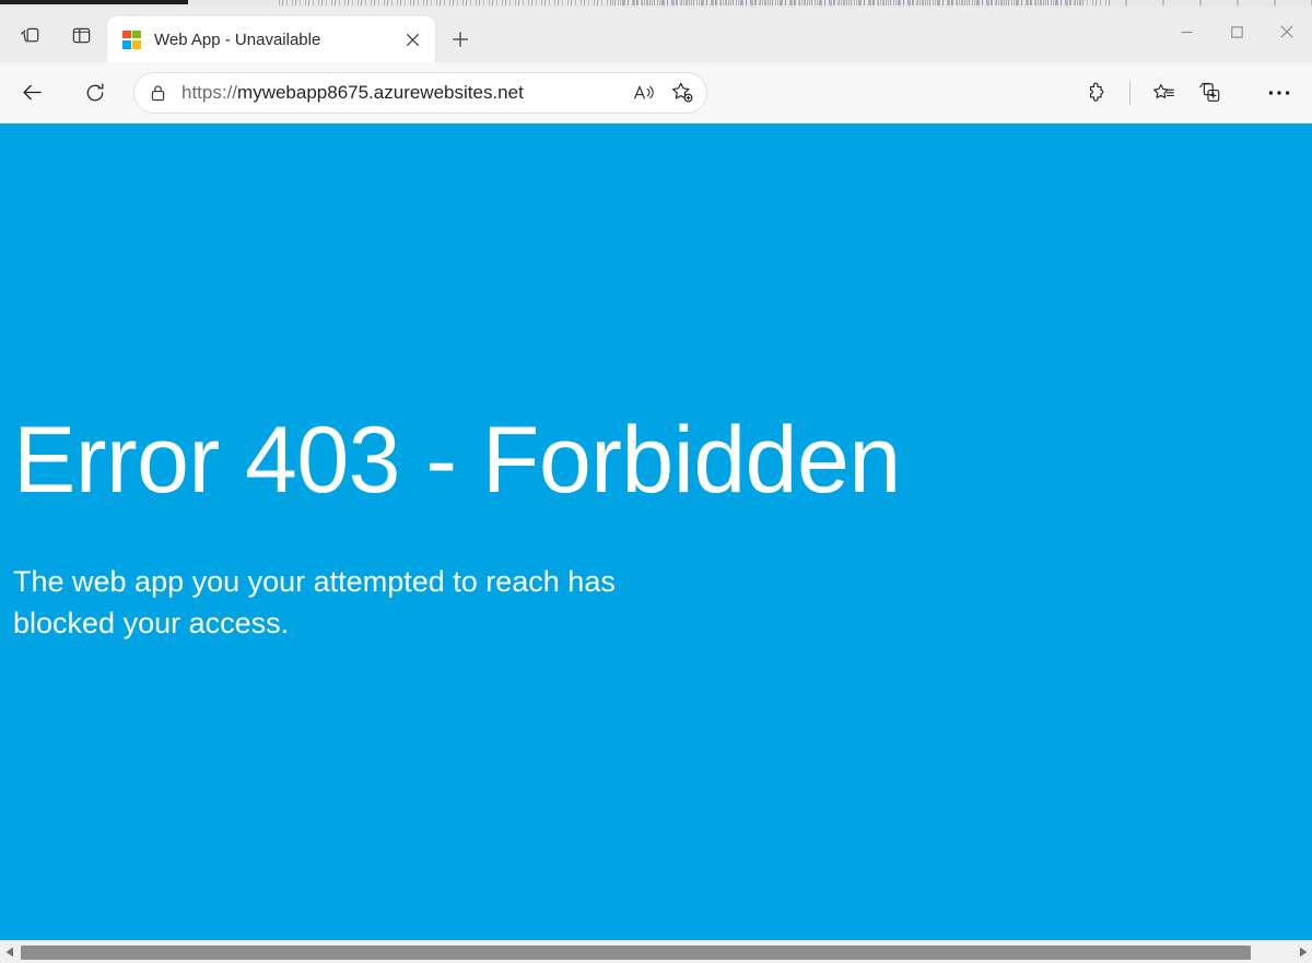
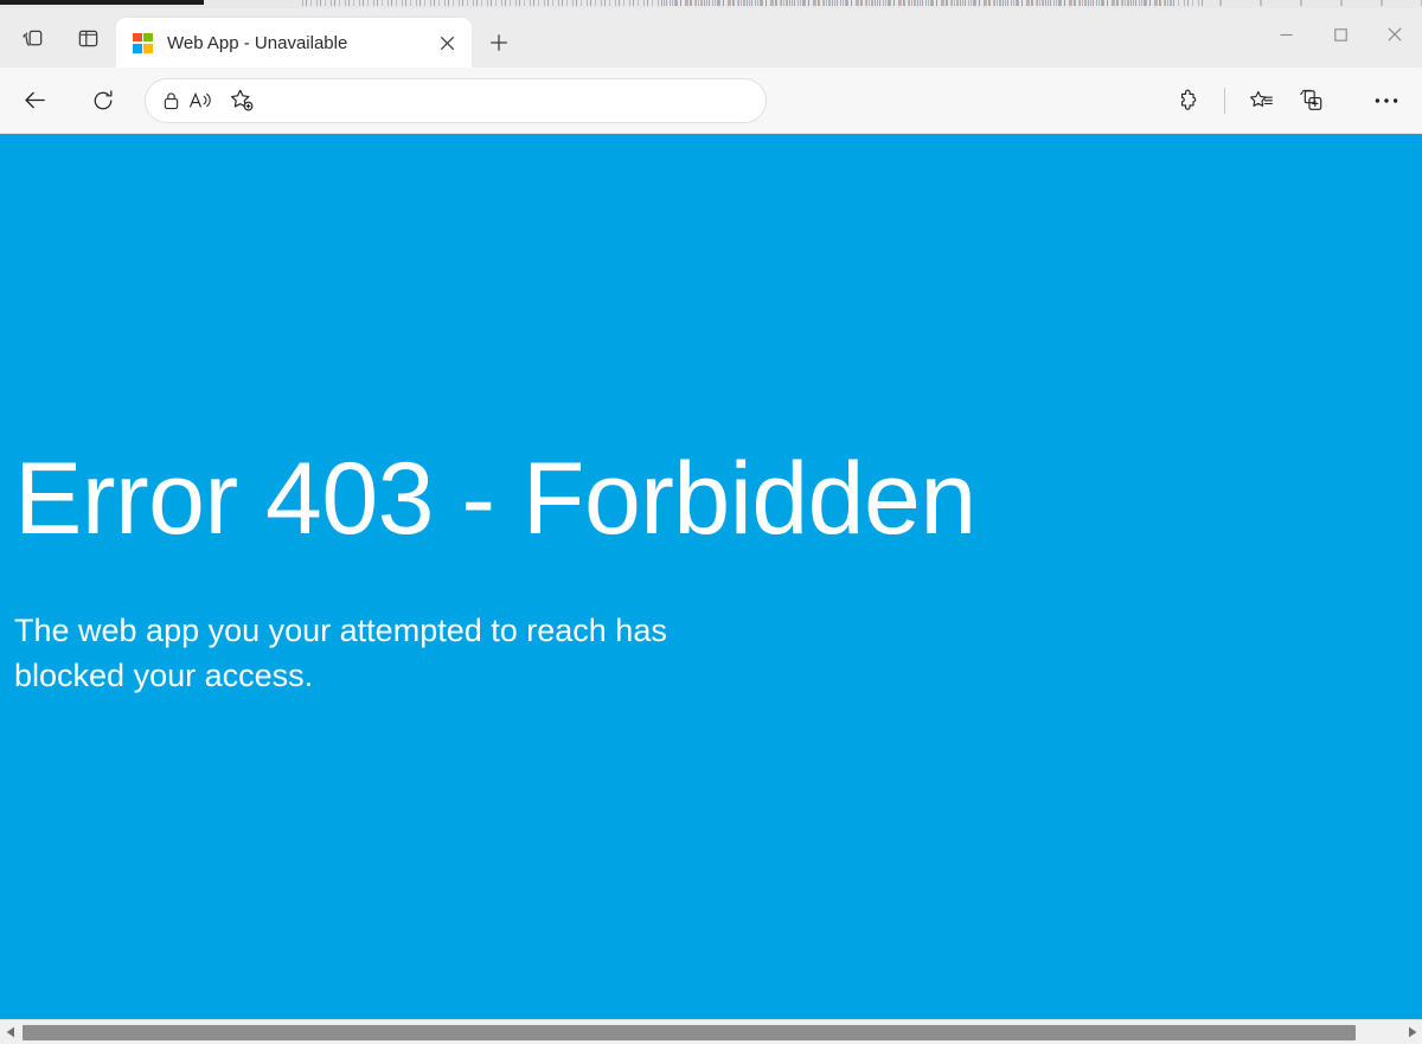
  Web App - Unavailable
- https://mywebapp8675.azurewebsites.net
  Error 403 - Forbidden
  The web app you your attempted to reach has blocked your access.
